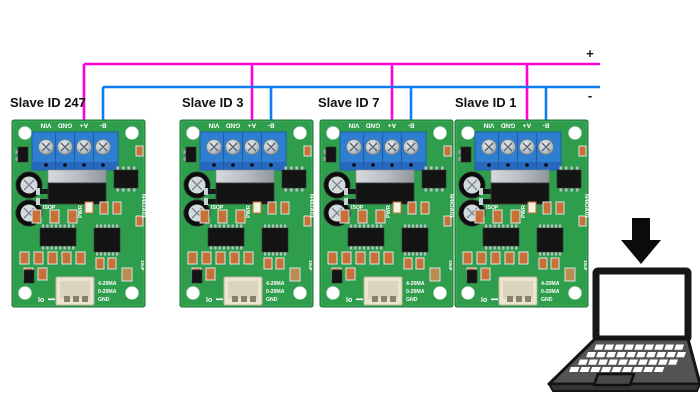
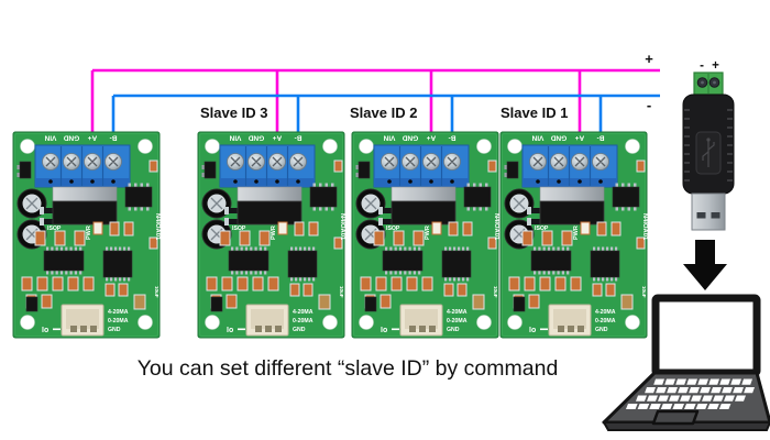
  +
  -
- Slave ID 247
  Slave ID 3
- Slave ID 7
+ Slave ID 2
  Slave ID 1
+ - +
+ You can set different “slave ID” by command
